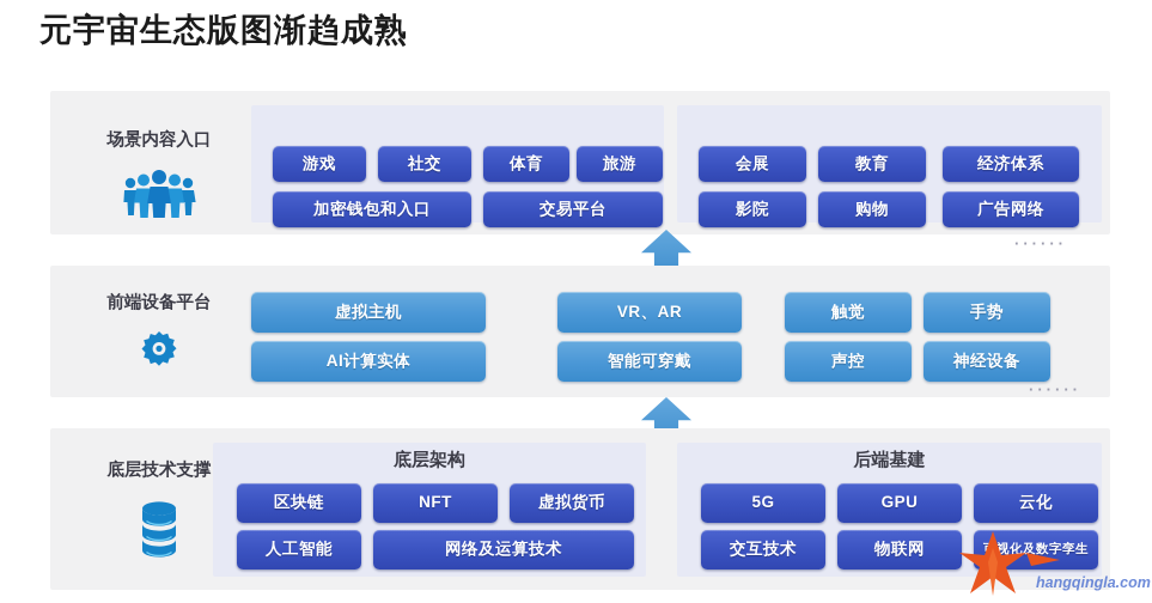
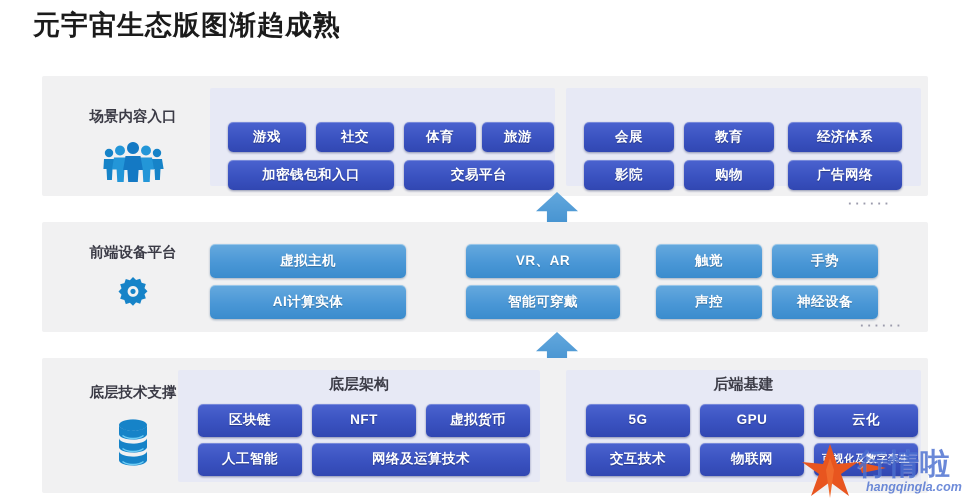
  元宇宙生态版图渐趋成熟
  场景内容入口
  游戏
  社交
  体育
  旅游
  加密钱包和入口
  交易平台
  会展
  教育
  经济体系
  影院
  购物
  广告网络
  ······
  前端设备平台
  虚拟主机
  VR、AR
  触觉
  手势
  AI计算实体
  智能可穿戴
  声控
  神经设备
  ······
  底层技术支撑
  底层架构
  区块链
  NFT
  虚拟货币
  人工智能
  网络及运算技术
  后端基建
  5G
  GPU
  云化
  交互技术
  物联网
  视化及数字孪生
+ 行情啦
  hangqingla.com
